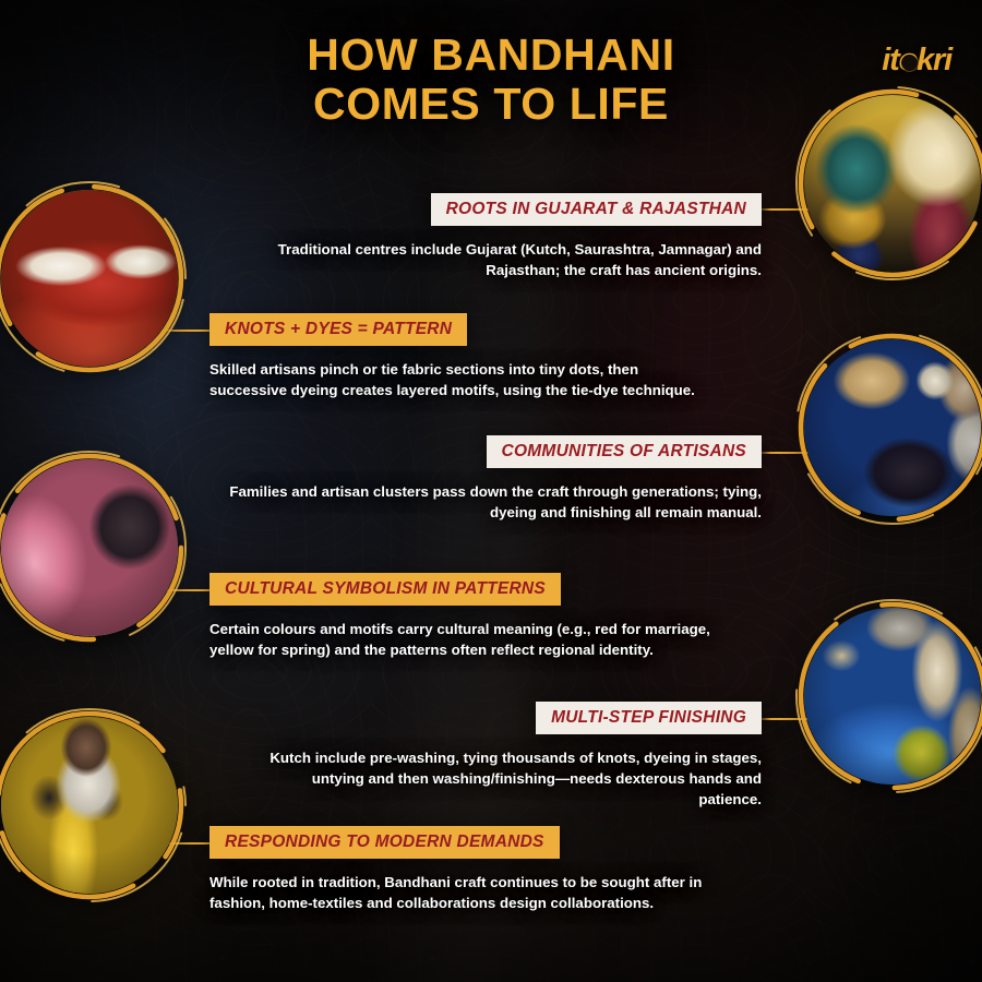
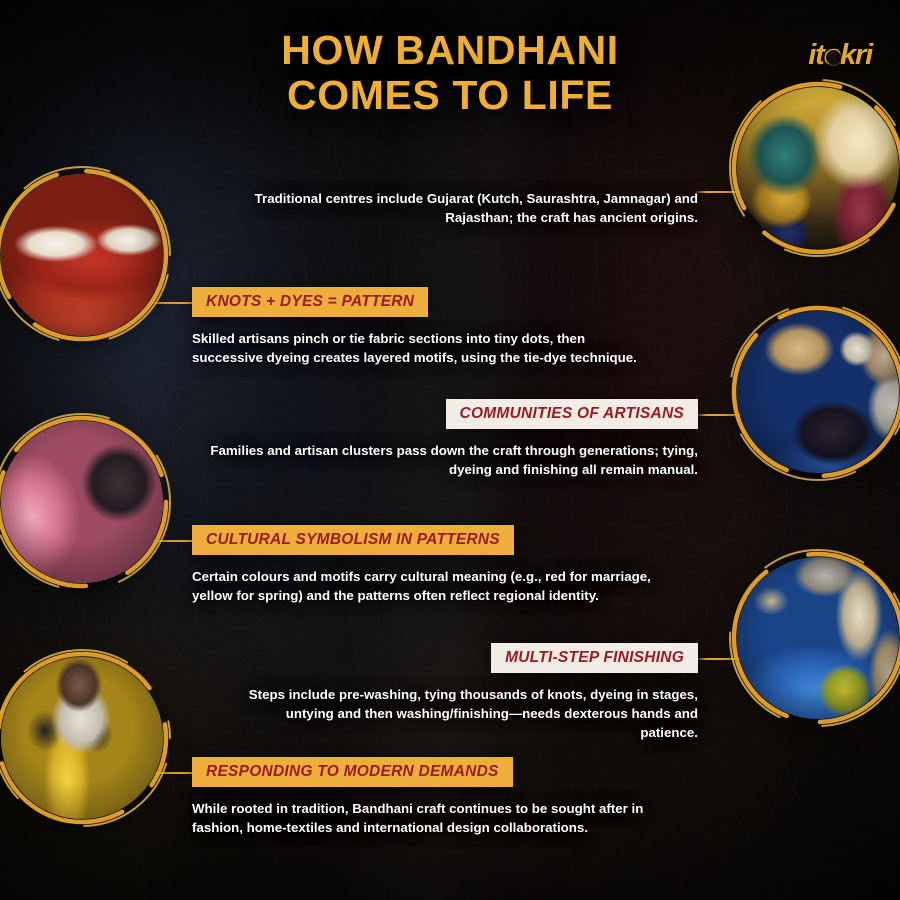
  HOW BANDHANI
  COMES TO LIFE
  itkri
- ROOTS IN GUJARAT & RAJASTHAN
  Traditional centres include Gujarat (Kutch, Saurashtra, Jamnagar) and Rajasthan; the craft has ancient origins.
  KNOTS + DYES = PATTERN
  Skilled artisans pinch or tie fabric sections into tiny dots, then successive dyeing creates layered motifs, using the tie-dye technique.
  COMMUNITIES OF ARTISANS
  Families and artisan clusters pass down the craft through generations; tying, dyeing and finishing all remain manual.
  CULTURAL SYMBOLISM IN PATTERNS
  Certain colours and motifs carry cultural meaning (e.g., red for marriage, yellow for spring) and the patterns often reflect regional identity.
  MULTI-STEP FINISHING
- Kutch include pre-washing, tying thousands of knots, dyeing in stages, untying and then washing/finishing—needs dexterous hands and patience.
+ Steps include pre-washing, tying thousands of knots, dyeing in stages, untying and then washing/finishing—needs dexterous hands and patience.
  RESPONDING TO MODERN DEMANDS
- While rooted in tradition, Bandhani craft continues to be sought after in fashion, home-textiles and collaborations design collaborations.
+ While rooted in tradition, Bandhani craft continues to be sought after in fashion, home-textiles and international design collaborations.
